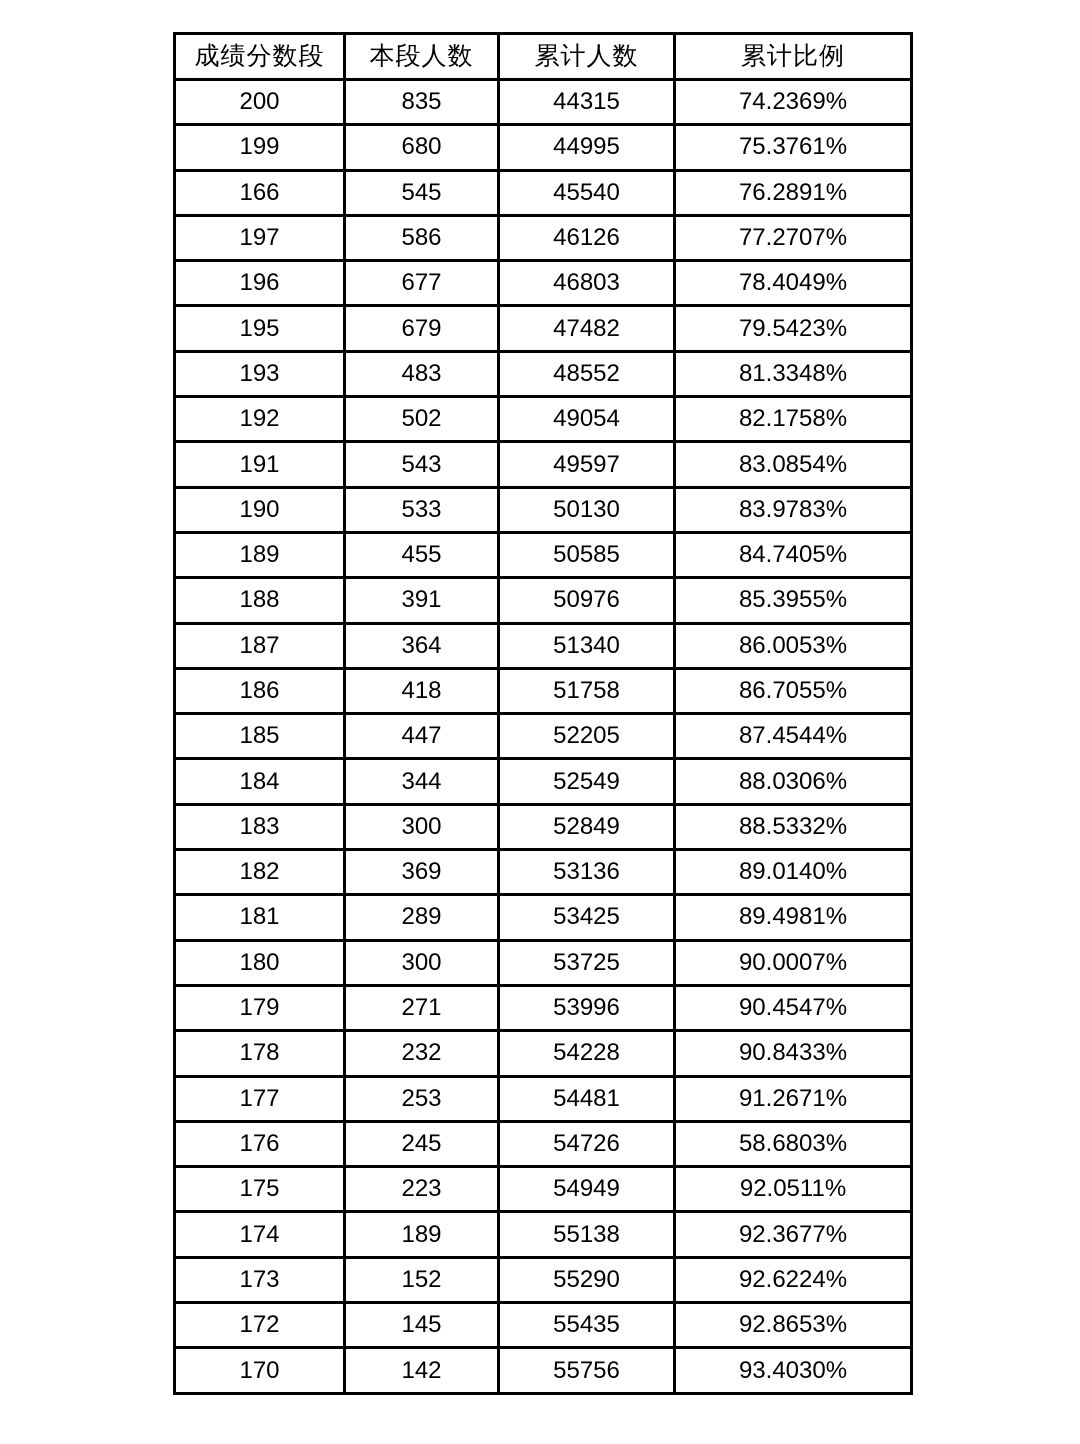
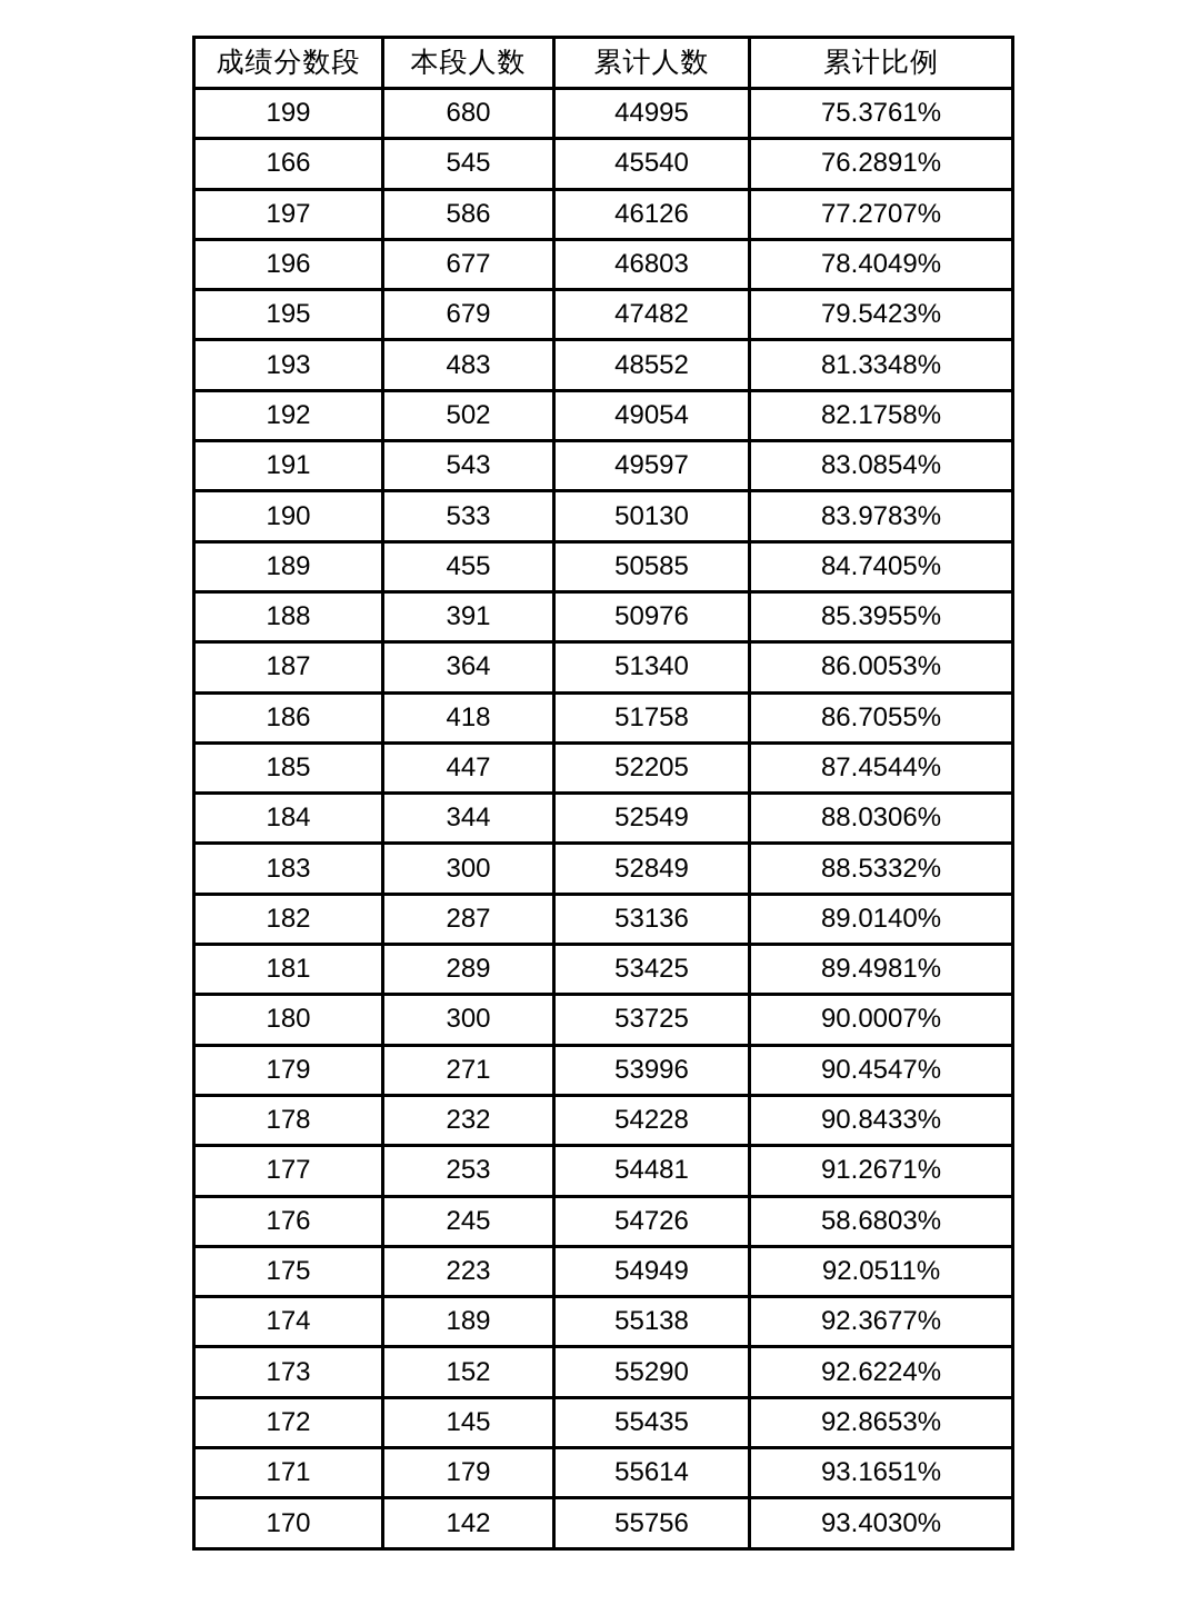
  成绩分数段	本段人数	累计人数	累计比例
- 200	835	44315	74.2369%
  199	680	44995	75.3761%
  166	545	45540	76.2891%
  197	586	46126	77.2707%
  196	677	46803	78.4049%
  195	679	47482	79.5423%
  193	483	48552	81.3348%
  192	502	49054	82.1758%
  191	543	49597	83.0854%
  190	533	50130	83.9783%
  189	455	50585	84.7405%
  188	391	50976	85.3955%
  187	364	51340	86.0053%
  186	418	51758	86.7055%
  185	447	52205	87.4544%
  184	344	52549	88.0306%
  183	300	52849	88.5332%
- 182	369	53136	89.0140%
+ 182	287	53136	89.0140%
  181	289	53425	89.4981%
  180	300	53725	90.0007%
  179	271	53996	90.4547%
  178	232	54228	90.8433%
  177	253	54481	91.2671%
  176	245	54726	58.6803%
  175	223	54949	92.0511%
  174	189	55138	92.3677%
  173	152	55290	92.6224%
  172	145	55435	92.8653%
+ 171	179	55614	93.1651%
  170	142	55756	93.4030%
